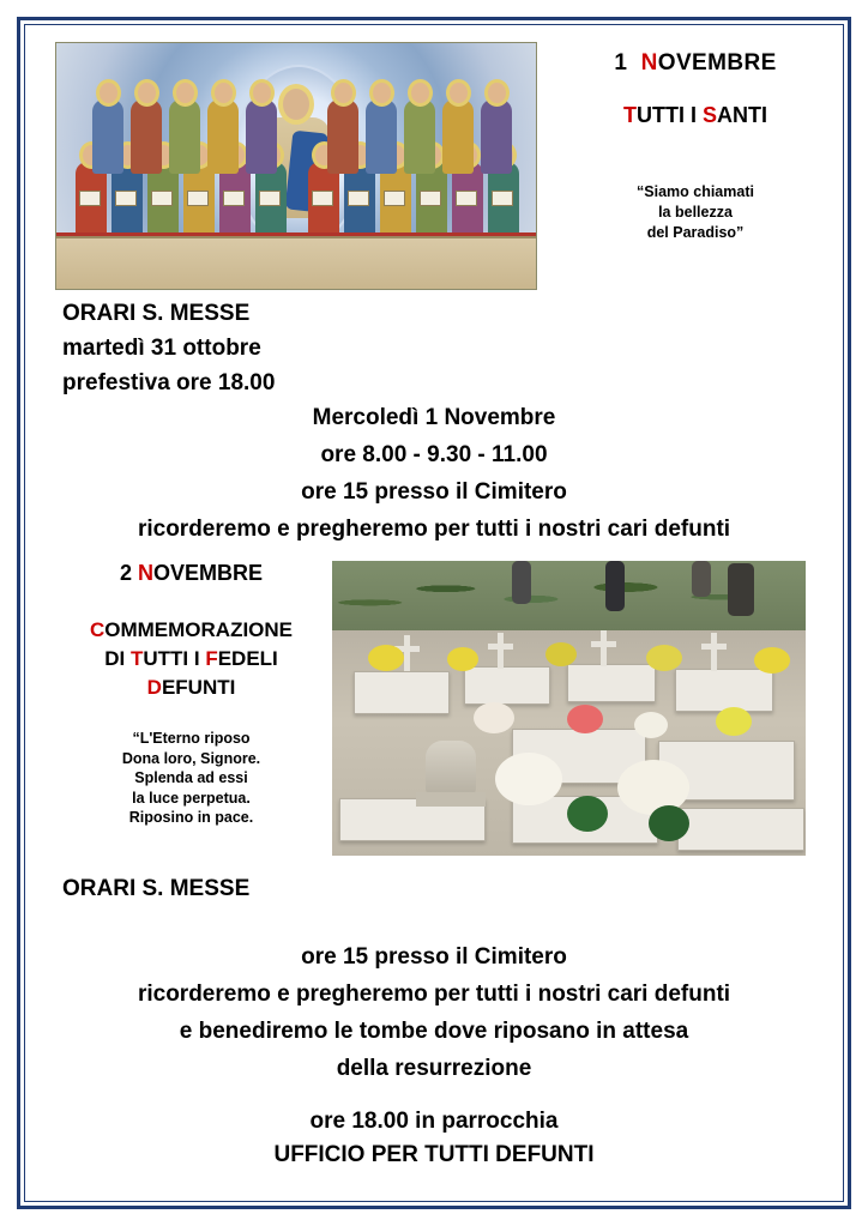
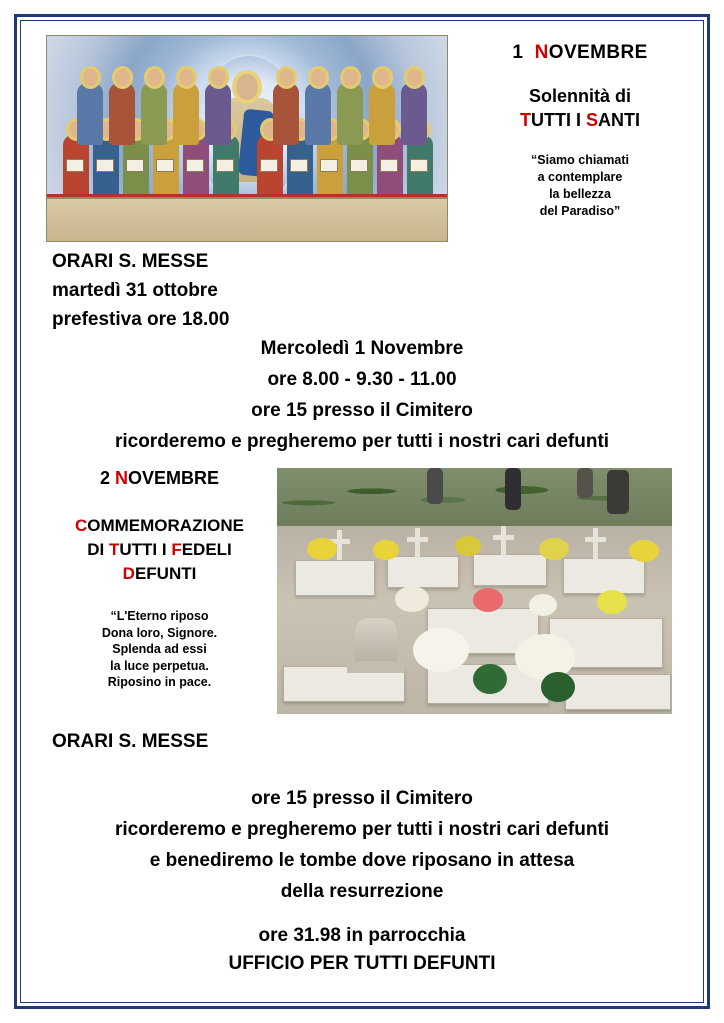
  1 NOVEMBRE
+ Solennità di
  TUTTI I SANTI
  “Siamo chiamati
+ a contemplare
  la bellezza
  del Paradiso”
  ORARI S. MESSE
  martedì 31 ottobre
  prefestiva ore 18.00
  Mercoledì 1 Novembre
  ore 8.00 - 9.30 - 11.00
  ore 15 presso il Cimitero
  ricorderemo e pregheremo per tutti i nostri cari defunti
  2 NOVEMBRE
  COMMEMORAZIONE
  DI TUTTI I FEDELI
  DEFUNTI
  “L'Eterno riposo
  Dona loro, Signore.
  Splenda ad essi
  la luce perpetua.
  Riposino in pace.
  ORARI S. MESSE
  ore 15 presso il Cimitero
  ricorderemo e pregheremo per tutti i nostri cari defunti
  e benediremo le tombe dove riposano in attesa
  della resurrezione
- ore 18.00 in parrocchia
+ ore 31.98 in parrocchia
  UFFICIO PER TUTTI DEFUNTI
